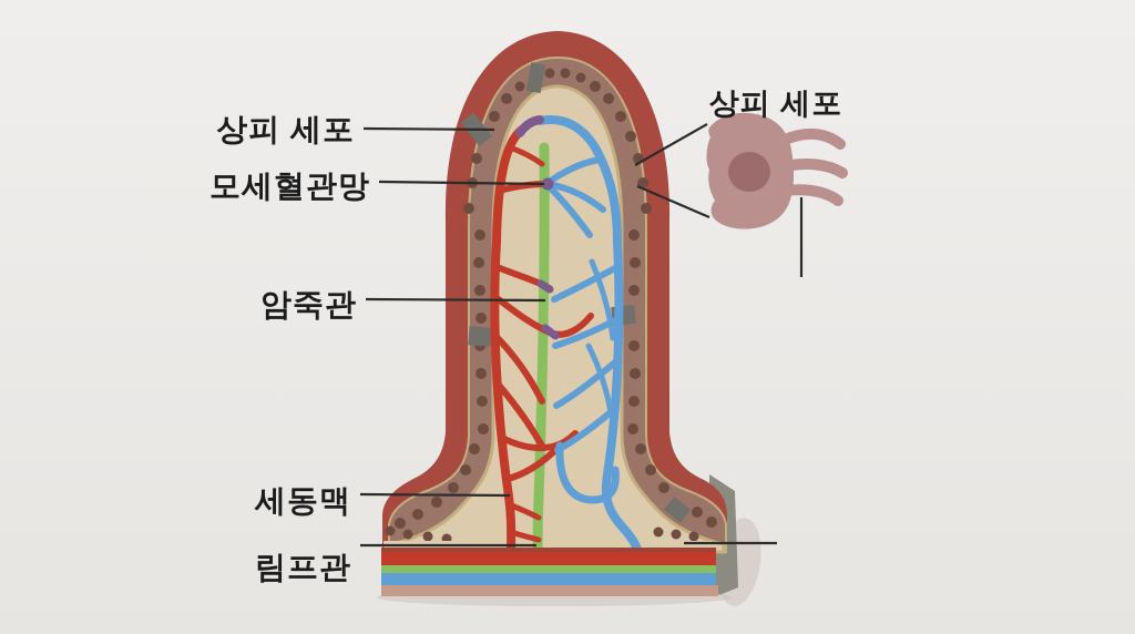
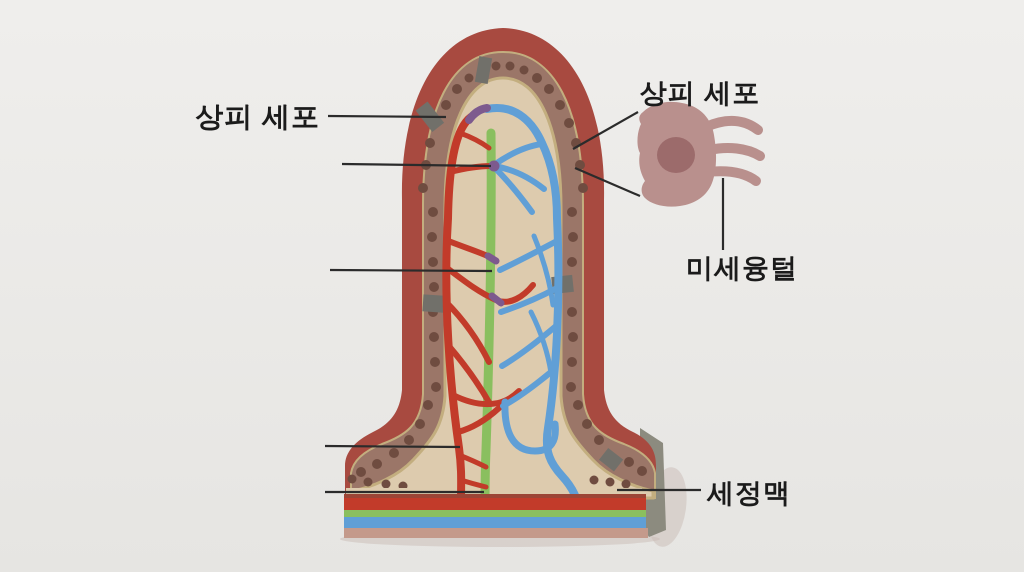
  상피 세포
- 모세혈관망
- 암죽관
- 세동맥
- 림프관
  상피 세포
+ 미세융털
+ 세정맥
